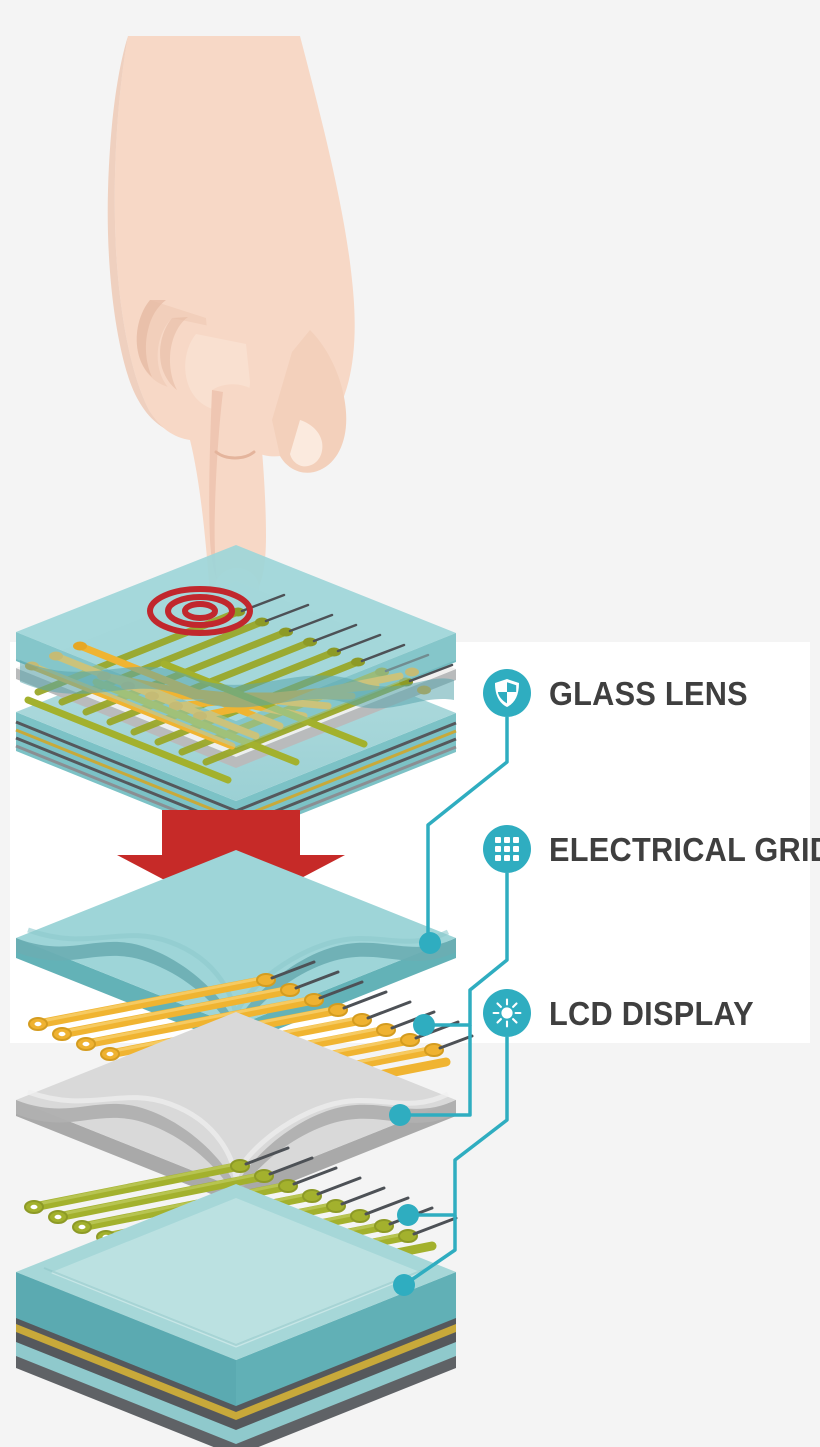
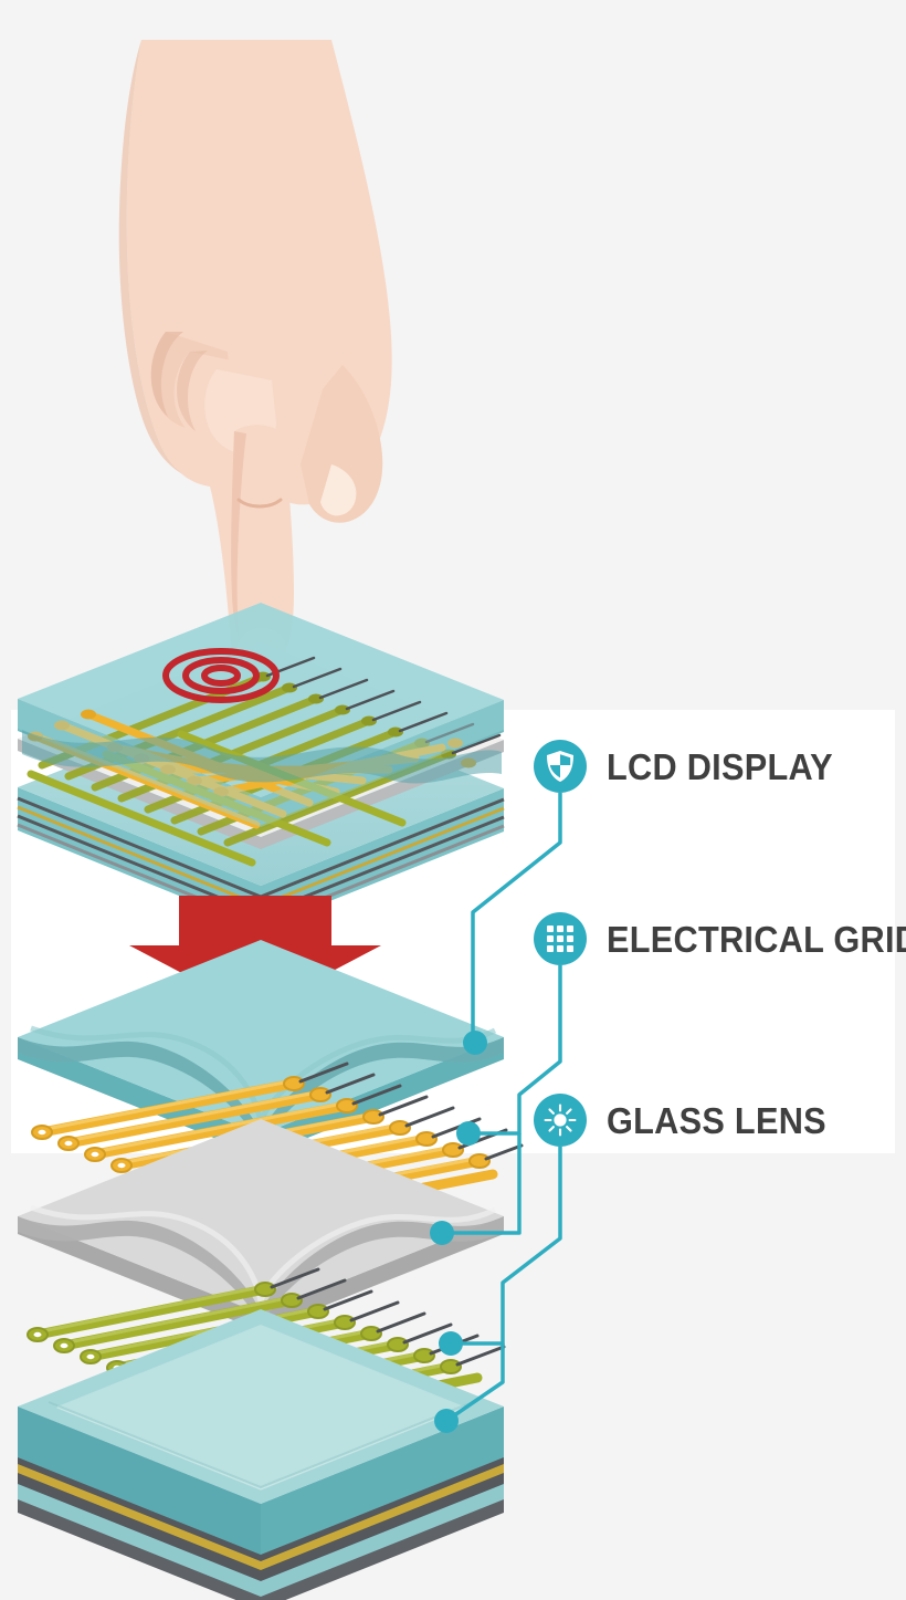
- GLASS LENS
+ LCD DISPLAY
  ELECTRICAL GRI
- LCD DISPLAY
+ GLASS LENS
